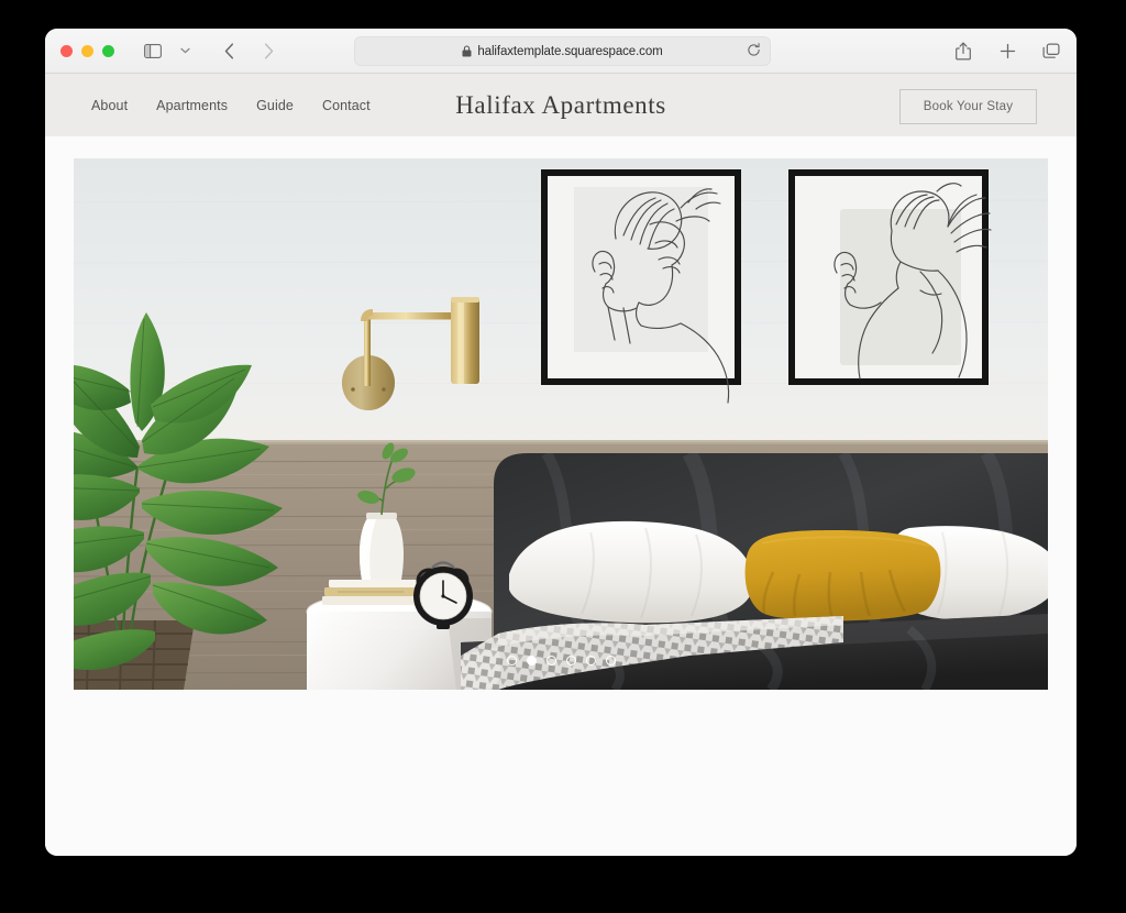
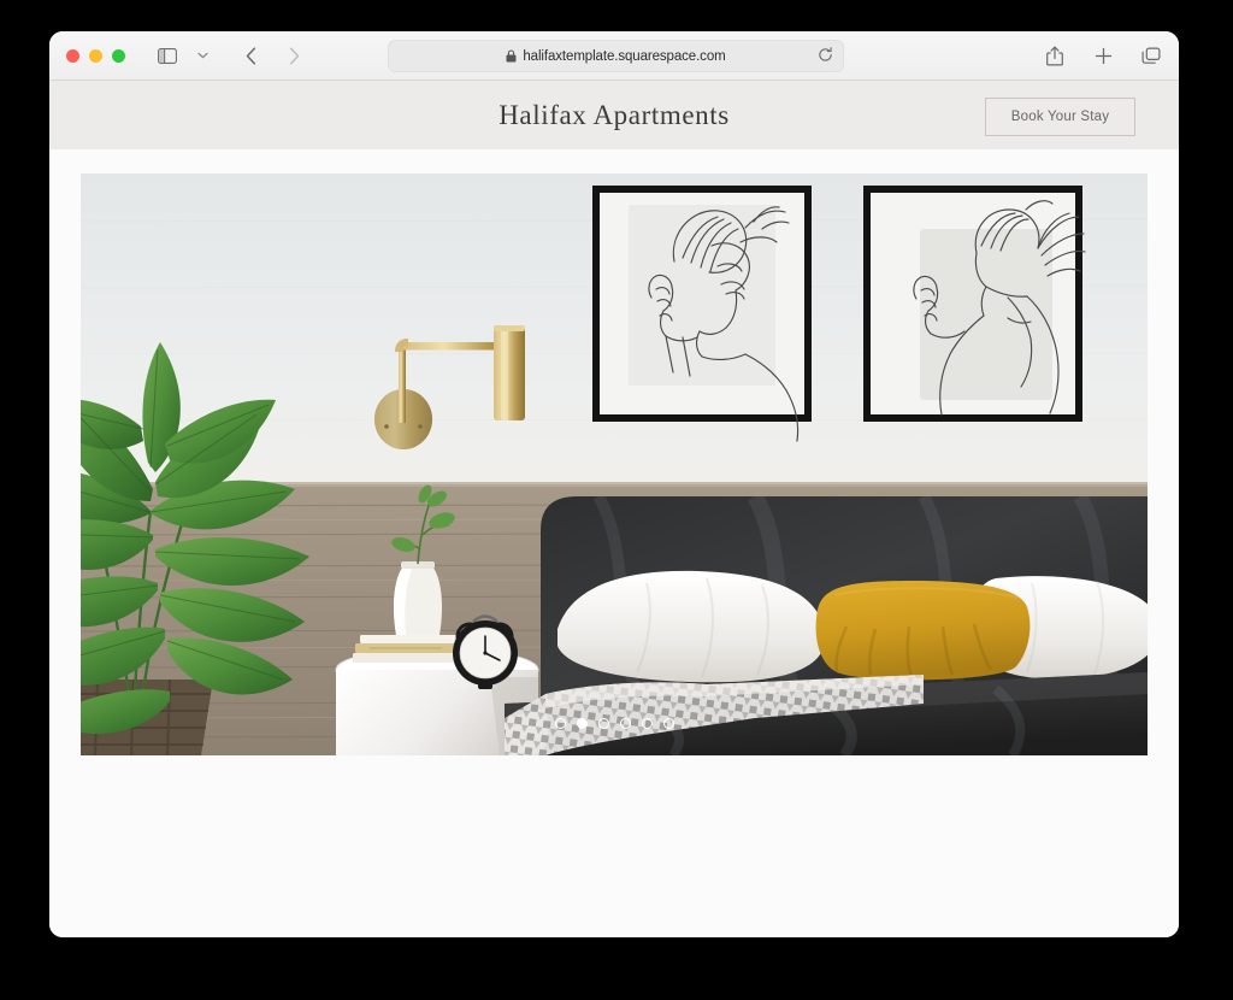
  halifaxtemplate.squarespace.com
- About
- Apartments
- Guide
- Contact
  Halifax Apartments
  Book Your Stay
